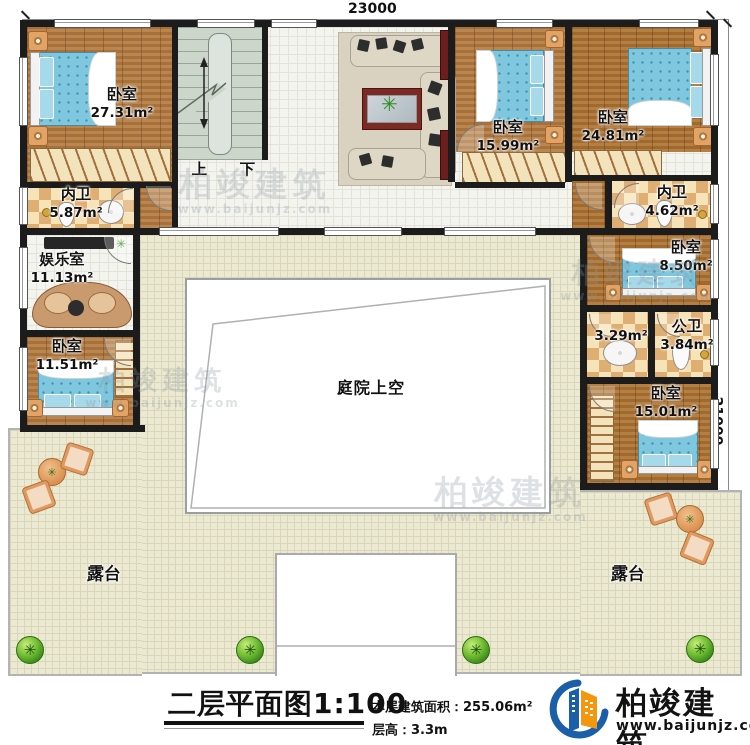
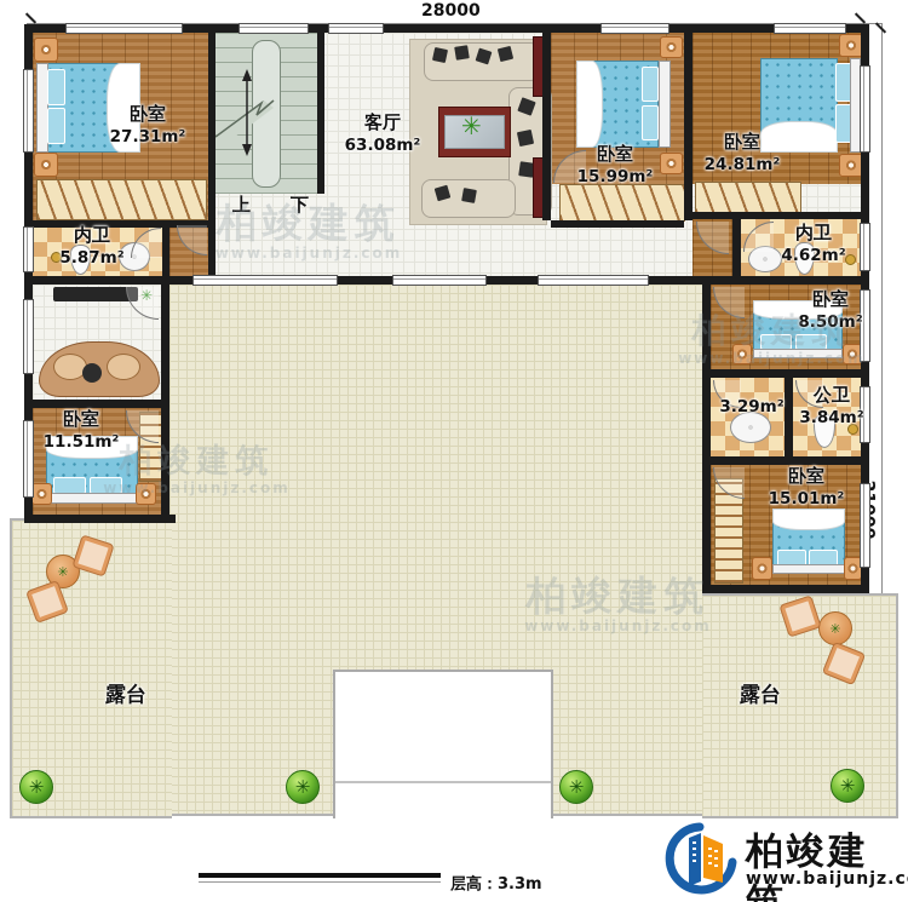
- 23000
+ 28000
- 庭院上空
  ✳
  ✳
  上
  下
  ✳
  ✳
  ✳
  ✳
  ✳
  ✳
  卧室
  27.31m²
+ 客厅
+ 63.08m²
  卧室
  15.99m²
  卧室
  24.81m²
  内卫
  5.87m²
  内卫
  4.62m²
- 娱乐室
- 11.13m²
  卧室
  11.51m²
  卧室
  8.50m²
  3.29m²
  公卫
  3.84m²
  卧室
  15.01m²
  露台
  露台
  柏竣建筑
  www.baijunjz.com
  柏竣建筑
  www.baijunjz.com
  柏竣建筑
  www.baijunjz.com
  柏竣建筑
  www.baijunjz.com
- 二层平面图1:100
- 本层建筑面积：255.06m²
  层高：3.3m
  柏竣建
  www.baijunjz.c
